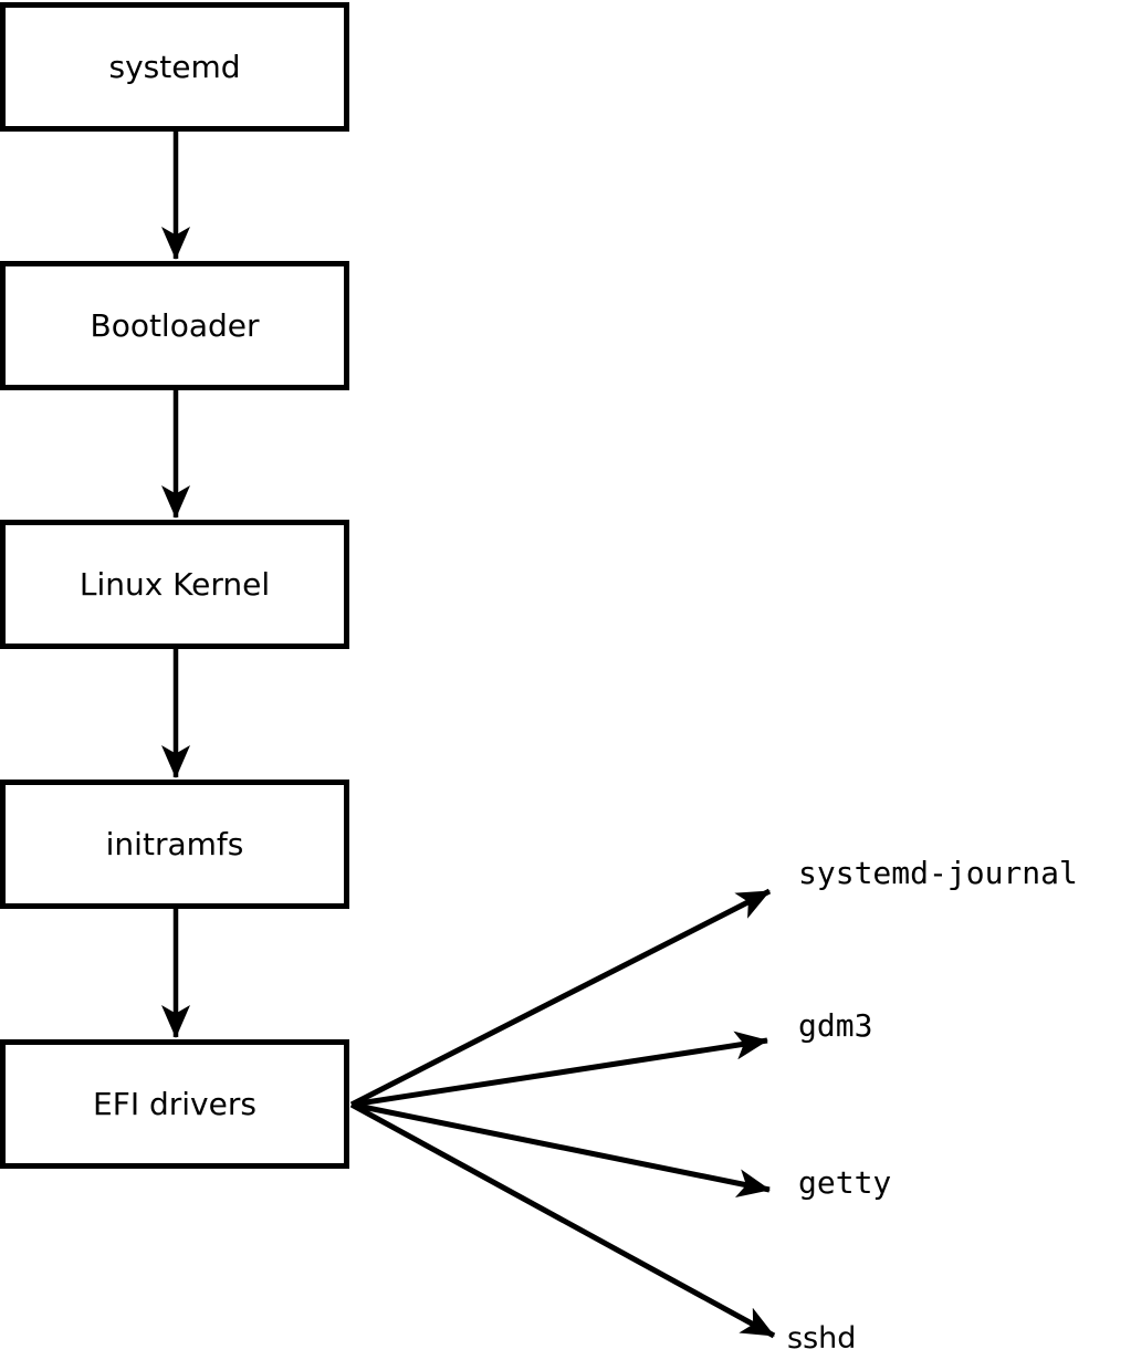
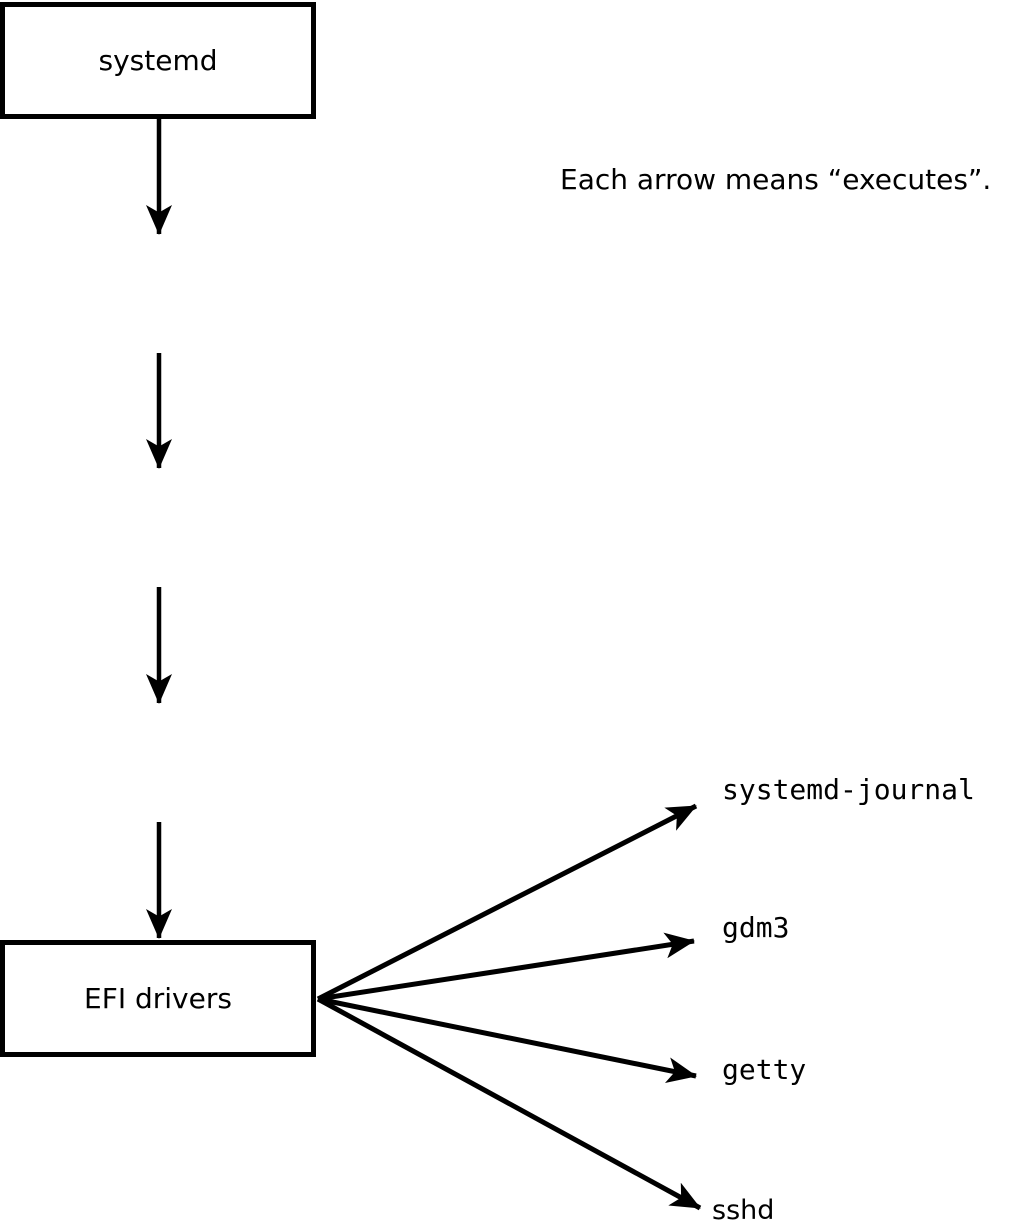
  systemd
- Bootloader
- Linux Kernel
- initramfs
  EFI drivers
+ Each arrow means “executes”.
  systemd-journal
  gdm3
  getty
  sshd
